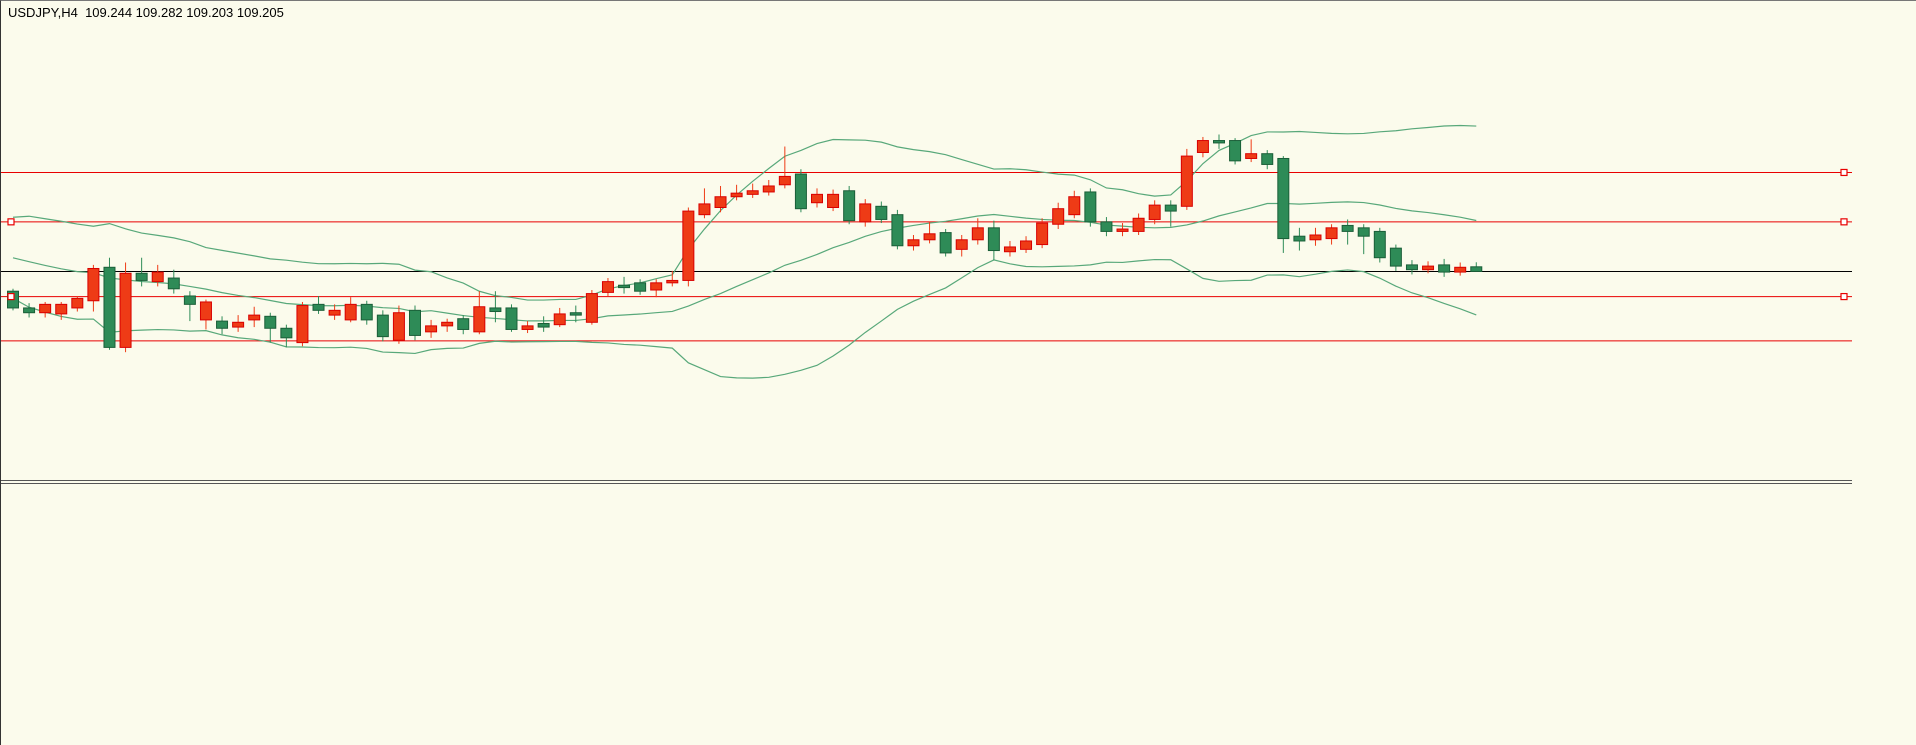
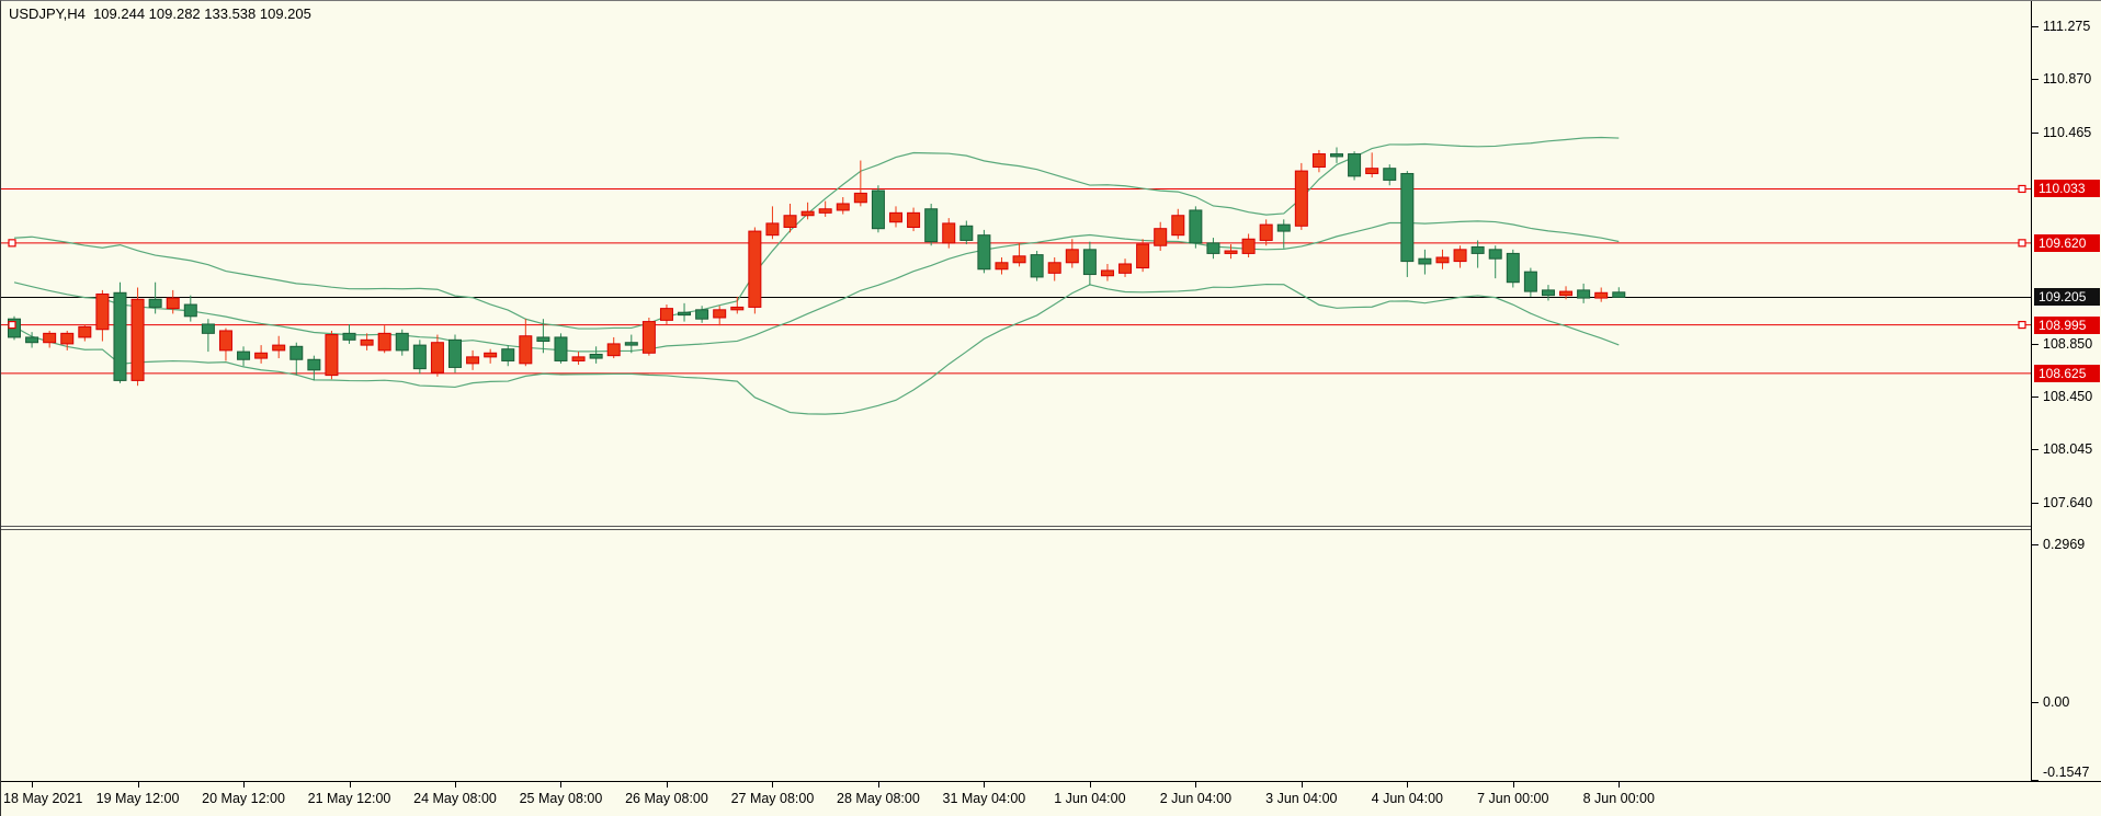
- USDJPY,H4 109.244 109.282 109.203 109.205
+ USDJPY,H4 109.244 109.282 133.538 109.205
+ 111.275
+ 110.870
+ 110.465
+ 108.850
+ 108.450
+ 108.045
+ 107.640
+ 110.033
+ 109.620
+ 109.205
+ 108.995
+ 108.625
+ 0.2969
+ 0.00
+ -0.1547
+ 18 May 2021
+ 19 May 12:00
+ 20 May 12:00
+ 21 May 12:00
+ 24 May 08:00
+ 25 May 08:00
+ 26 May 08:00
+ 27 May 08:00
+ 28 May 08:00
+ 31 May 04:00
+ 1 Jun 04:00
+ 2 Jun 04:00
+ 3 Jun 04:00
+ 4 Jun 04:00
+ 7 Jun 00:00
+ 8 Jun 00:00
